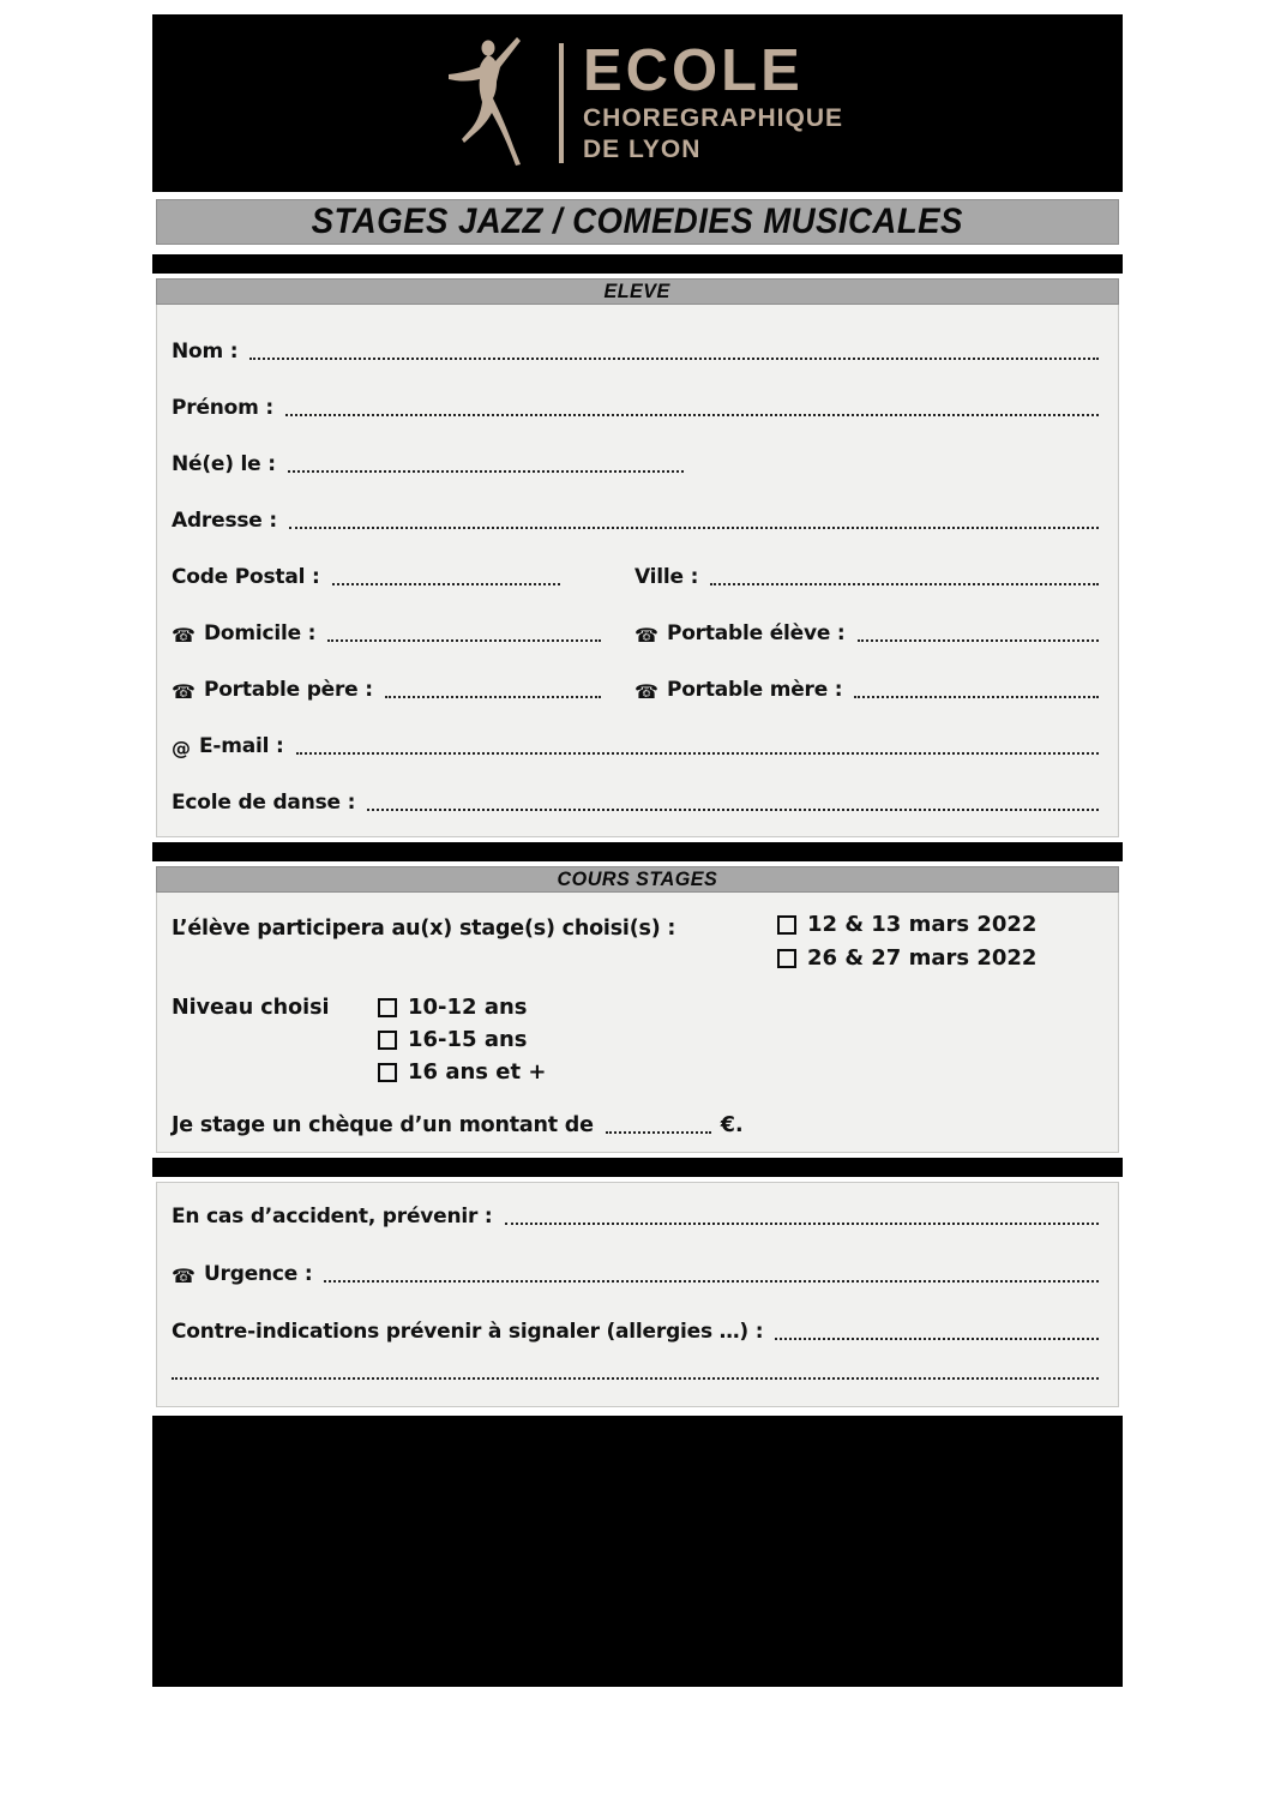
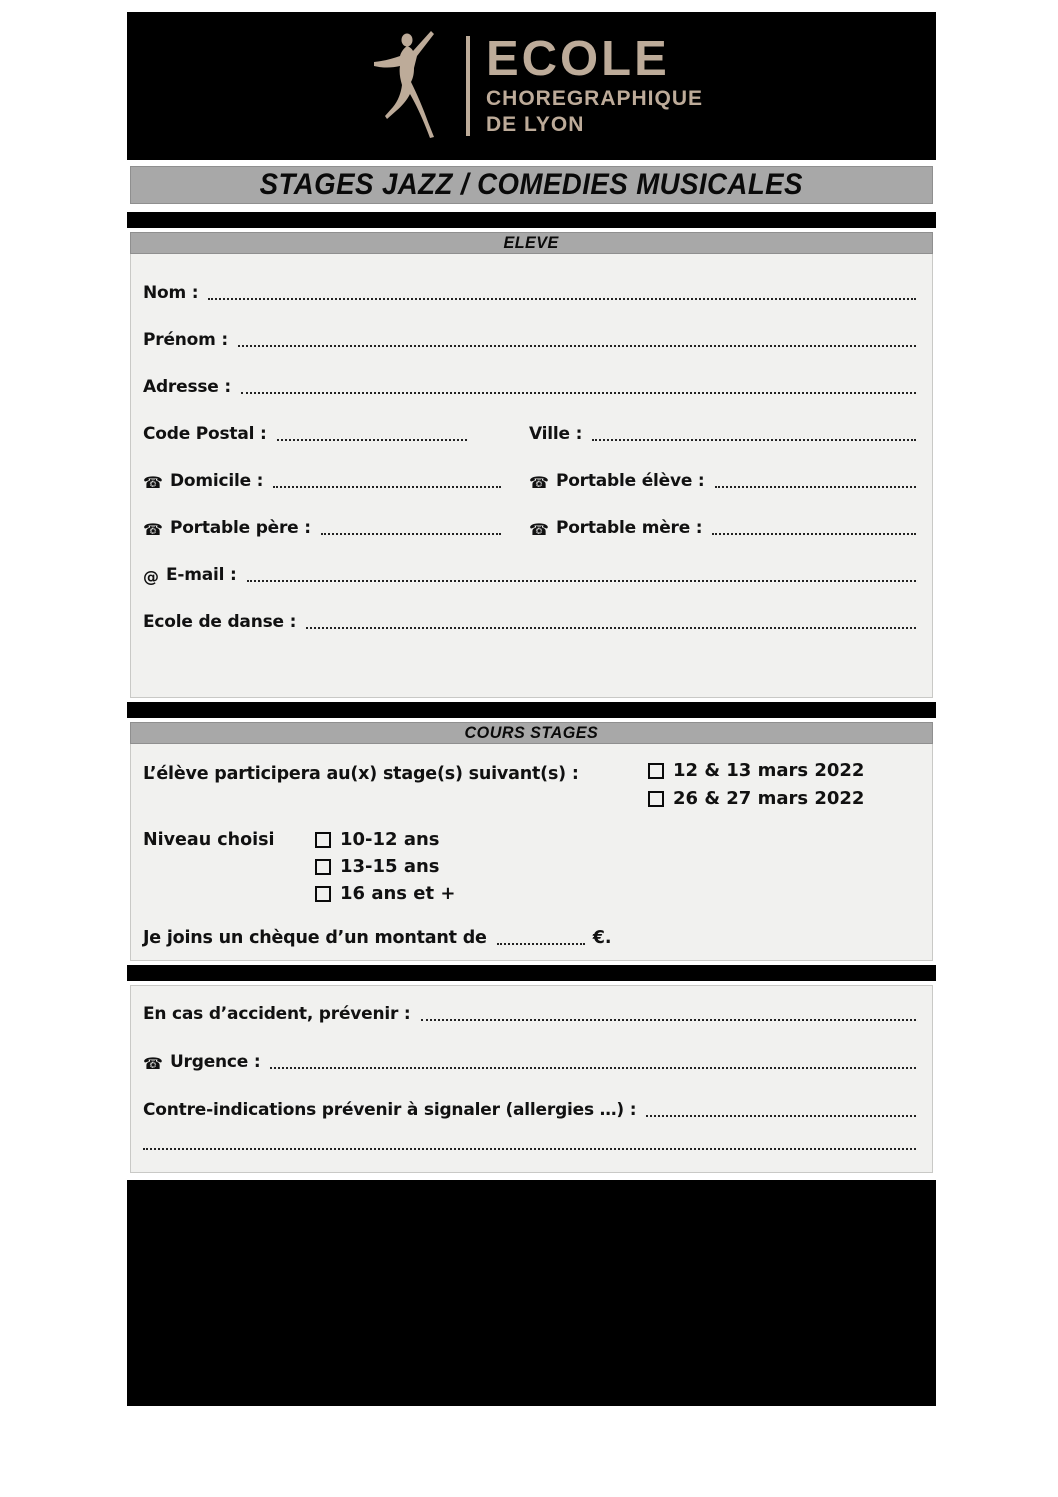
  ECOLE
  CHOREGRAPHIQUE
  DE LYON
  STAGES JAZZ / COMEDIES MUSICALES
  ELEVE
  Nom :
  Prénom :
- Né(e) le :
  Adresse :
  Code Postal :
  Ville :
  ☎
  Domicile :
  ☎
  Portable élève :
  ☎
  Portable père :
  ☎
  Portable mère :
  @
  E-mail :
  Ecole de danse :
  COURS STAGES
- L’élève participera au(x) stage(s) choisi(s) :
+ L’élève participera au(x) stage(s) suivant(s) :
  12 & 13 mars 2022
  26 & 27 mars 2022
  Niveau choisi
  10-12 ans
- 16-15 ans
+ 13-15 ans
  16 ans et +
- Je stage un chèque d’un montant de
+ Je joins un chèque d’un montant de
  €.
  En cas d’accident, prévenir :
  ☎
  Urgence :
  Contre-indications prévenir à signaler (allergies …) :
